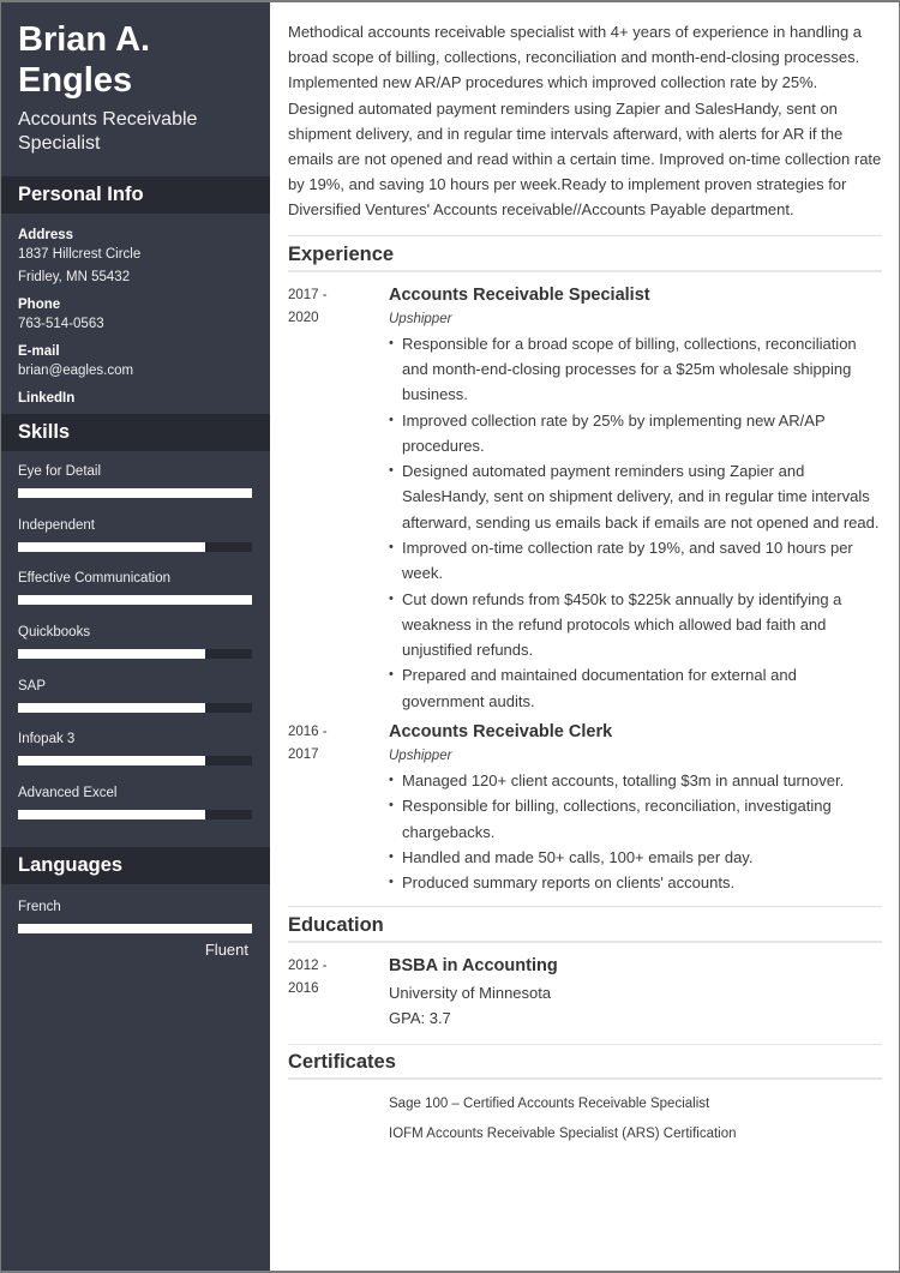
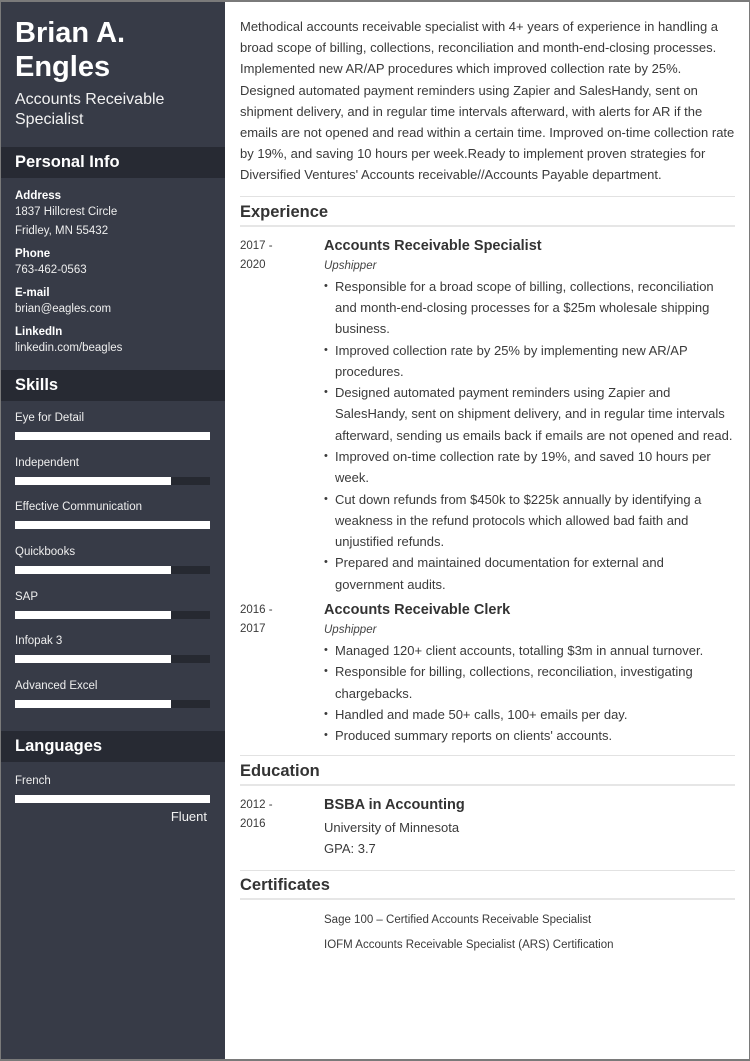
  Brian A.
  Engles
  Accounts Receivable
  Specialist
  Personal Info
  Address
  1837 Hillcrest Circle
  Fridley, MN 55432
  Phone
- 763-514-0563
+ 763-462-0563
  E-mail
  brian@eagles.com
  LinkedIn
+ linkedin.com/beagles
  Skills
  Eye for Detail
  Independent
  Effective Communication
  Quickbooks
  SAP
  Infopak 3
  Advanced Excel
  Languages
  French
  Fluent
  Methodical accounts receivable specialist with 4+ years of experience in handling a broad scope of billing, collections, reconciliation and month-end-closing processes. Implemented new AR/AP procedures which improved collection rate by 25%. Designed automated payment reminders using Zapier and SalesHandy, sent on shipment delivery, and in regular time intervals afterward, with alerts for AR if the emails are not opened and read within a certain time. Improved on-time collection rate by 19%, and saving 10 hours per week.Ready to implement proven strategies for Diversified Ventures' Accounts receivable//Accounts Payable department.
  Experience
  2017 -
  2020
  Accounts Receivable Specialist
  Upshipper
  Responsible for a broad scope of billing, collections, reconciliation and month-end-closing processes for a $25m wholesale shipping business.
  Improved collection rate by 25% by implementing new AR/AP procedures.
  Designed automated payment reminders using Zapier and SalesHandy, sent on shipment delivery, and in regular time intervals afterward, sending us emails back if emails are not opened and read.
  Improved on-time collection rate by 19%, and saved 10 hours per week.
  Cut down refunds from $450k to $225k annually by identifying a weakness in the refund protocols which allowed bad faith and unjustified refunds.
  Prepared and maintained documentation for external and government audits.
  2016 -
  2017
  Accounts Receivable Clerk
  Upshipper
  Managed 120+ client accounts, totalling $3m in annual turnover.
  Responsible for billing, collections, reconciliation, investigating chargebacks.
  Handled and made 50+ calls, 100+ emails per day.
  Produced summary reports on clients' accounts.
  Education
  2012 -
  2016
  BSBA in Accounting
  University of Minnesota
  GPA: 3.7
  Certificates
  Sage 100 – Certified Accounts Receivable Specialist
  IOFM Accounts Receivable Specialist (ARS) Certification
